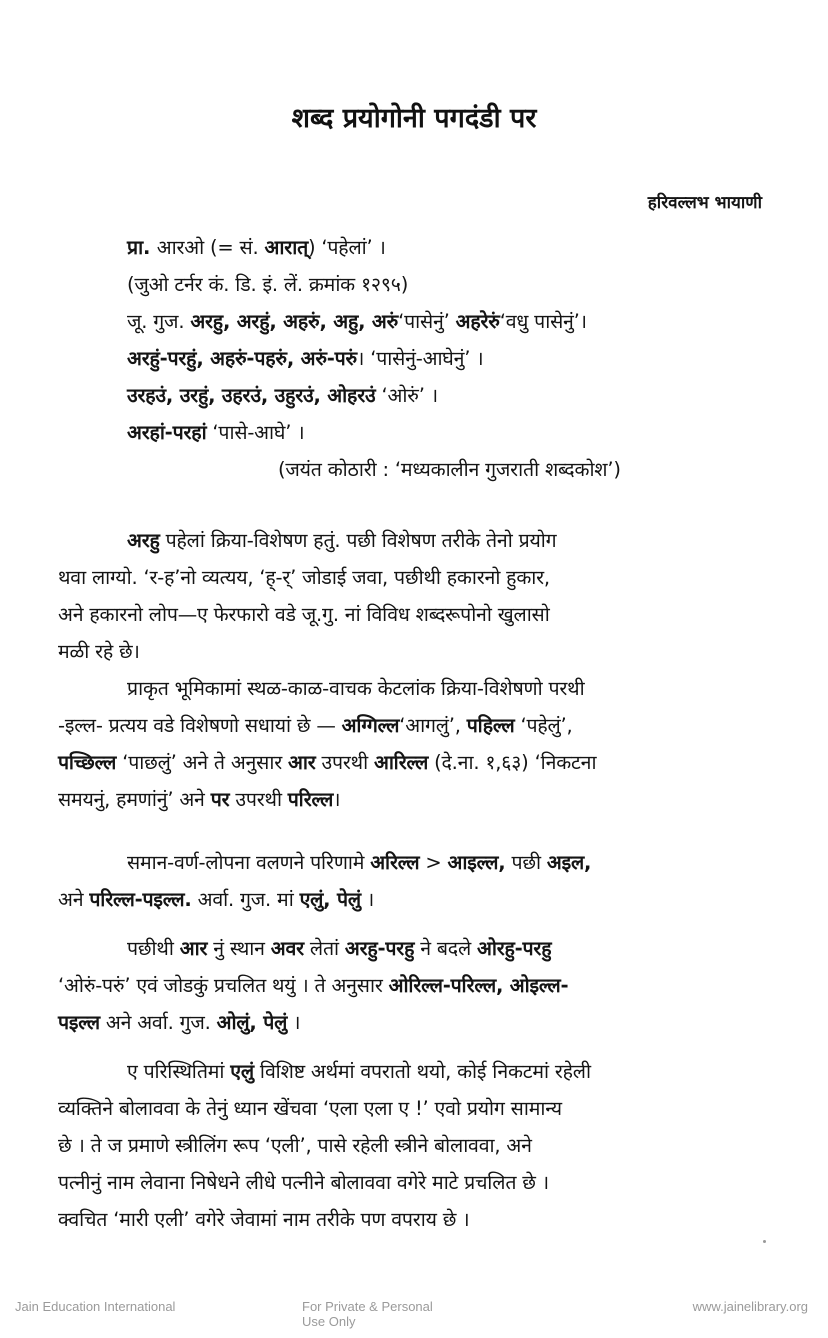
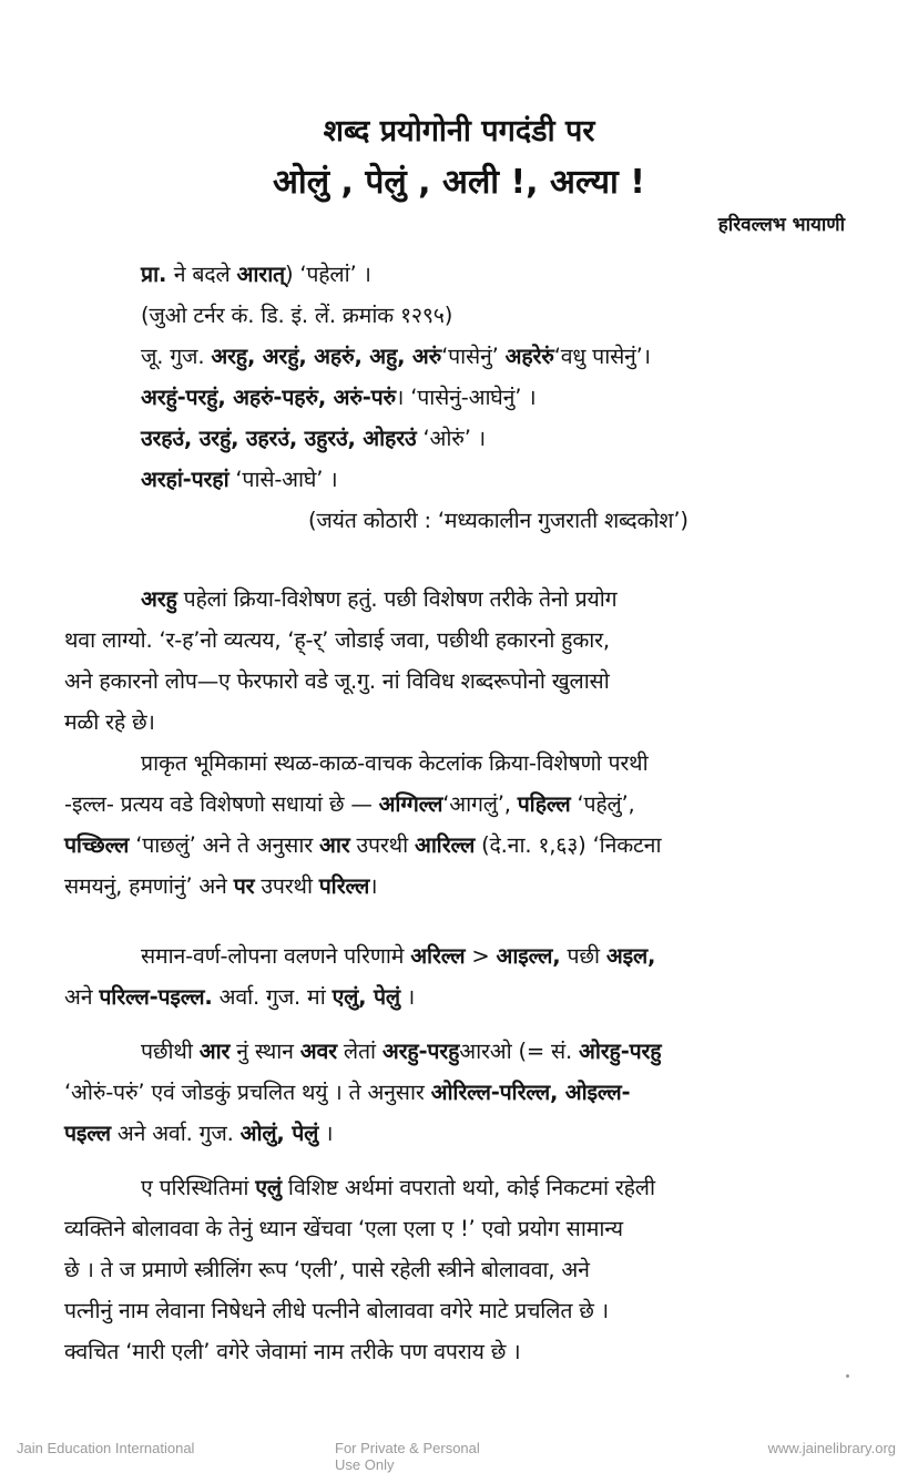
  शब्द प्रयोगोनी पगदंडी पर
+ ओलुं , पेलुं , अली !, अल्या !
  हरिवल्लभ भायाणी
- प्रा. आरओ (= सं. आरात्) ‘पहेलां’ ।
+ प्रा. ने बदले आरात्) ‘पहेलां’ ।
  (जुओ टर्नर कं. डि. इं. लें. क्रमांक १२९५)
  जू. गुज. अरहु, अरहुं, अहरुं, अहु, अरुं‘पासेनुं’ अहरेरुं‘वधु पासेनुं’।
  अरहुं-परहुं, अहरुं-पहरुं, अरुं-परुं। ‘पासेनुं-आघेनुं’ ।
  उरहउं, उरहुं, उहरउं, उहुरउं, ओहरउं ‘ओरुं’ ।
  अरहां-परहां ‘पासे-आघे’ ।
  (जयंत कोठारी : ‘मध्यकालीन गुजराती शब्दकोश’)
  अरहु पहेलां क्रिया-विशेषण हतुं. पछी विशेषण तरीके तेनो प्रयोग
  थवा लाग्यो. ‘र-ह’नो व्यत्यय, ‘ह्-र्’ जोडाई जवा, पछीथी हकारनो हुकार,
  अने हकारनो लोप—ए फेरफारो वडे जू.गु. नां विविध शब्दरूपोनो खुलासो
  मळी रहे छे।
  प्राकृत भूमिकामां स्थळ-काळ-वाचक केटलांक क्रिया-विशेषणो परथी
  -इल्ल- प्रत्यय वडे विशेषणो सधायां छे — अग्गिल्ल‘आगलुं’, पहिल्ल ‘पहेलुं’,
  पच्छिल्ल ‘पाछलुं’ अने ते अनुसार आर उपरथी आरिल्ल (दे.ना. १,६३) ‘निकटना
  समयनुं, हमणांनुं’ अने पर उपरथी परिल्ल।
  समान-वर्ण-लोपना वलणने परिणामे अरिल्ल > आइल्ल, पछी अइल,
  अने परिल्ल-पइल्ल. अर्वा. गुज. मां एलुं, पेलुं ।
- पछीथी आर नुं स्थान अवर लेतां अरहु-परहु ने बदले ओरहु-परहु
+ पछीथी आर नुं स्थान अवर लेतां अरहु-परहुआरओ (= सं. ओरहु-परहु
  ‘ओरुं-परुं’ एवं जोडकुं प्रचलित थयुं । ते अनुसार ओरिल्ल-परिल्ल, ओइल्ल-
  पइल्ल अने अर्वा. गुज. ओलुं, पेलुं ।
  ए परिस्थितिमां एलुं विशिष्ट अर्थमां वपरातो थयो, कोई निकटमां रहेली
  व्यक्तिने बोलाववा के तेनुं ध्यान खेंचवा ‘एला एला ए !’ एवो प्रयोग सामान्य
  छे । ते ज प्रमाणे स्त्रीलिंग रूप ‘एली’, पासे रहेली स्त्रीने बोलाववा, अने
  पत्नीनुं नाम लेवाना निषेधने लीधे पत्नीने बोलाववा वगेरे माटे प्रचलित छे ।
  क्वचित ‘मारी एली’ वगेरे जेवामां नाम तरीके पण वपराय छे ।
  Jain Education International
  For Private & Personal Use Only
  www.jainelibrary.org
